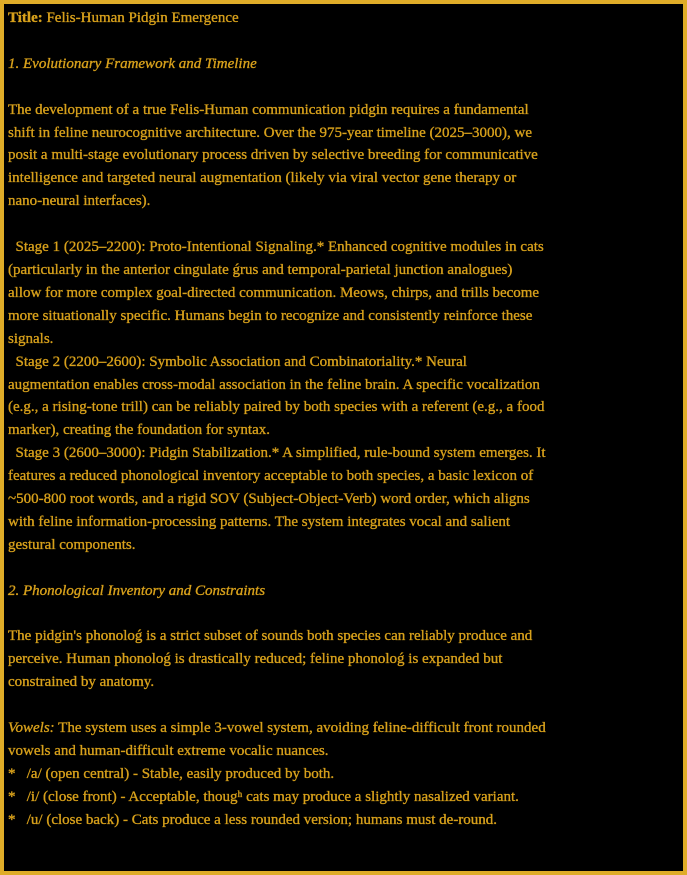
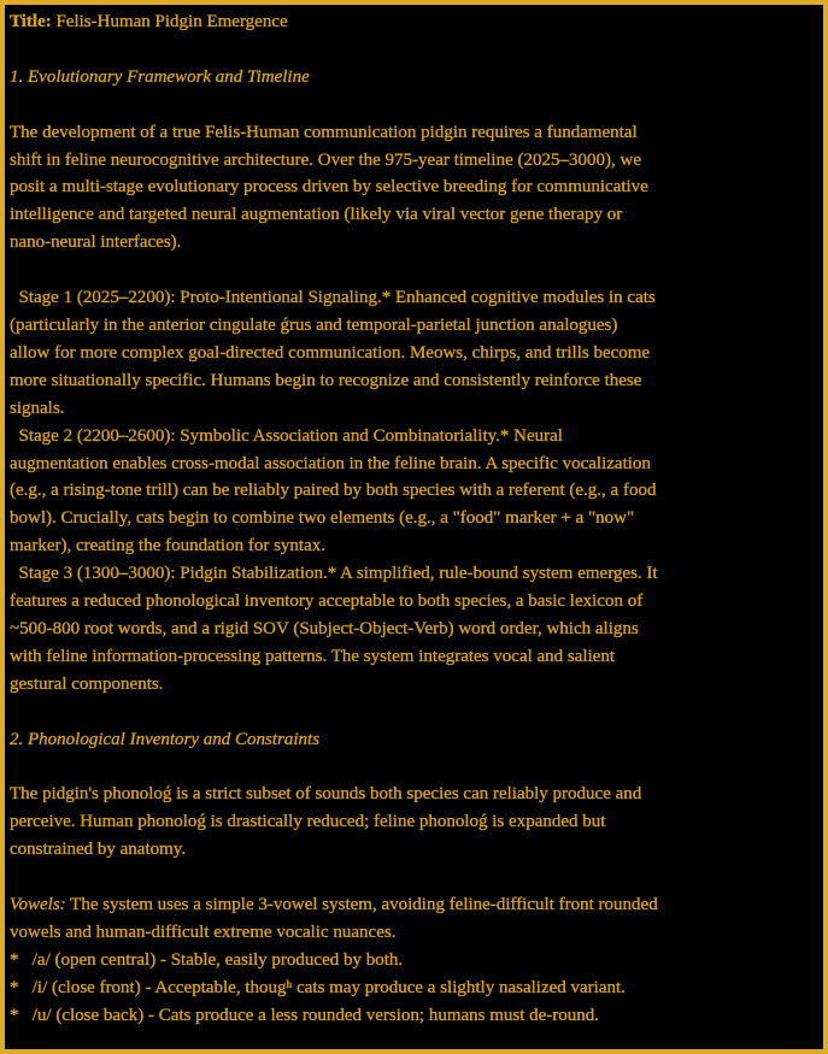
  Title: Felis-Human Pidgin Emergence
  1. Evolutionary Framework and Timeline
  The development of a true Felis-Human communication pidgin requires a fundamental
  shift in feline neurocognitive architecture. Over the 975-year timeline (2025–3000), we
  posit a multi-stage evolutionary process driven by selective breeding for communicative
  intelligence and targeted neural augmentation (likely via viral vector gene therapy or
  nano-neural interfaces).
  Stage 1 (2025–2200): Proto-Intentional Signaling.* Enhanced cognitive modules in cats
  (particularly in the anterior cingulate ǵrus and temporal-parietal junction analogues)
  allow for more complex goal-directed communication. Meows, chirps, and trills become
  more situationally specific. Humans begin to recognize and consistently reinforce these
  signals.
  Stage 2 (2200–2600): Symbolic Association and Combinatoriality.* Neural
  augmentation enables cross-modal association in the feline brain. A specific vocalization
  (e.g., a rising-tone trill) can be reliably paired by both species with a referent (e.g., a food
+ bowl). Crucially, cats begin to combine two elements (e.g., a "food" marker + a "now"
  marker), creating the foundation for syntax.
- Stage 3 (2600–3000): Pidgin Stabilization.* A simplified, rule-bound system emerges. It
+ Stage 3 (1300–3000): Pidgin Stabilization.* A simplified, rule-bound system emerges. It
  features a reduced phonological inventory acceptable to both species, a basic lexicon of
  ~500-800 root words, and a rigid SOV (Subject-Object-Verb) word order, which aligns
  with feline information-processing patterns. The system integrates vocal and salient
  gestural components.
  2. Phonological Inventory and Constraints
  The pidgin's phonoloǵ is a strict subset of sounds both species can reliably produce and
  perceive. Human phonoloǵ is drastically reduced; feline phonoloǵ is expanded but
  constrained by anatomy.
  Vowels: The system uses a simple 3-vowel system, avoiding feline-difficult front rounded
  vowels and human-difficult extreme vocalic nuances.
  * /a/ (open central) - Stable, easily produced by both.
  * /i/ (close front) - Acceptable, thougʰ cats may produce a slightly nasalized variant.
  * /u/ (close back) - Cats produce a less rounded version; humans must de-round.
